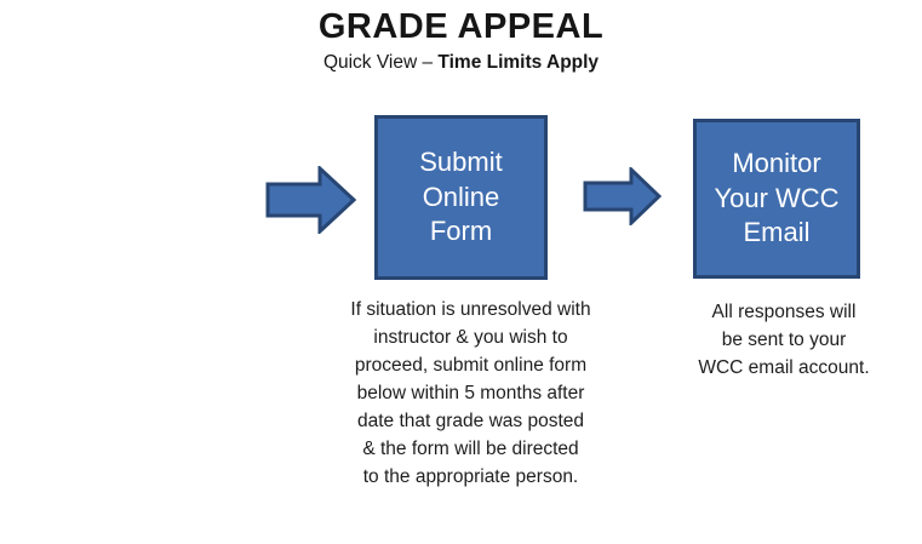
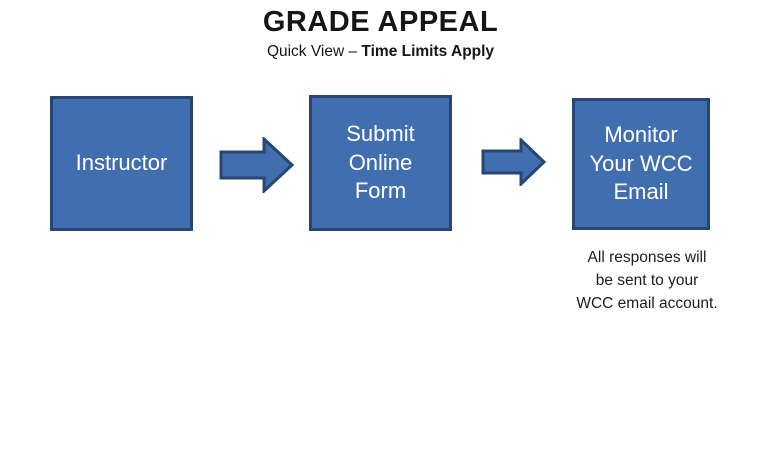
  GRADE APPEAL
  Quick View – Time Limits Apply
+ Instructor
  Submit
  Online
  Form
  Monitor
  Your WCC
  Email
- If situation is unresolved with
- instructor & you wish to
- proceed, submit online form
- below within 5 months after
- date that grade was posted
- & the form will be directed
- to the appropriate person.
  All responses will
  be sent to your
  WCC email account.
